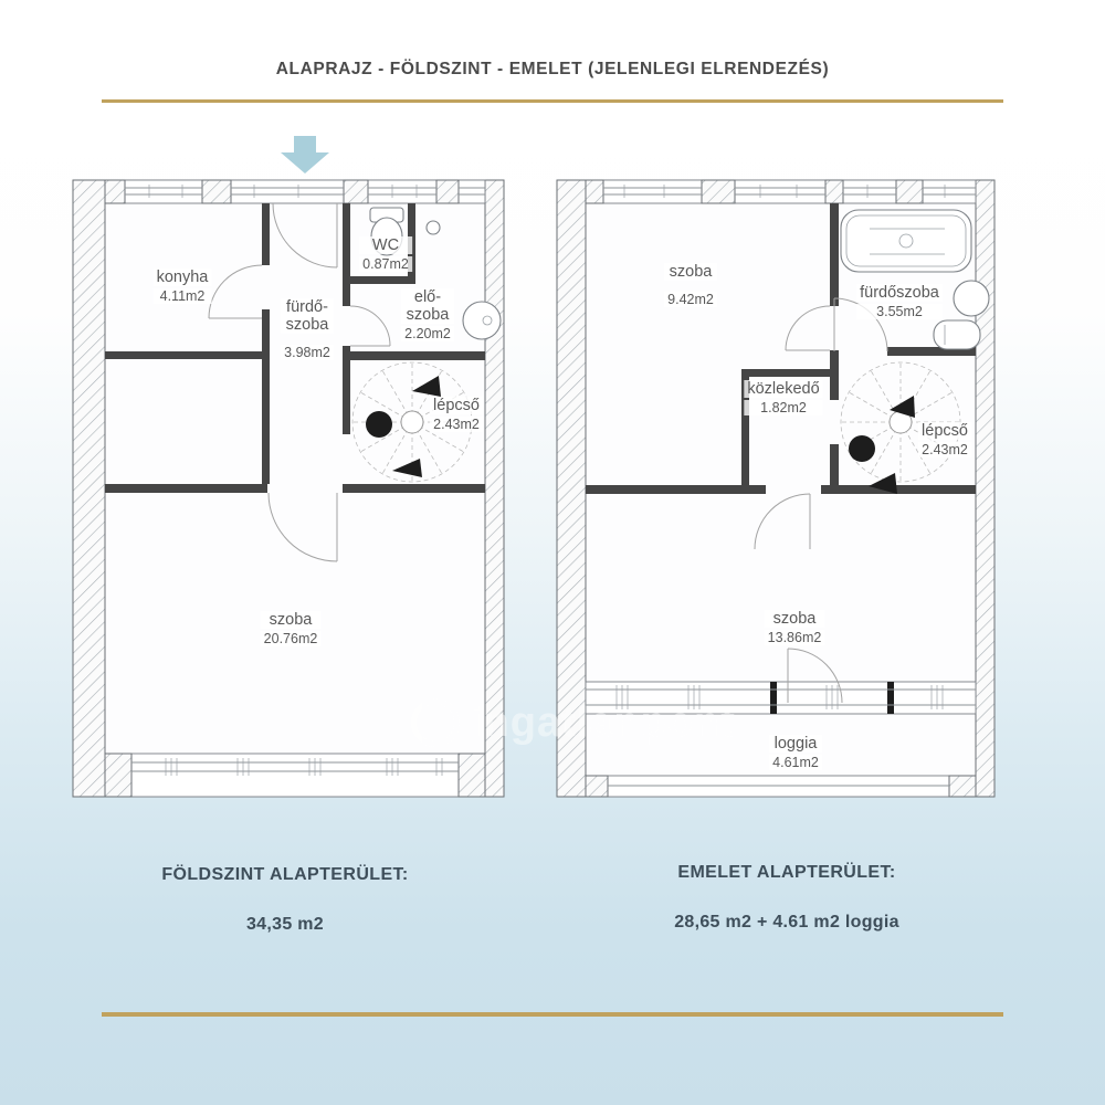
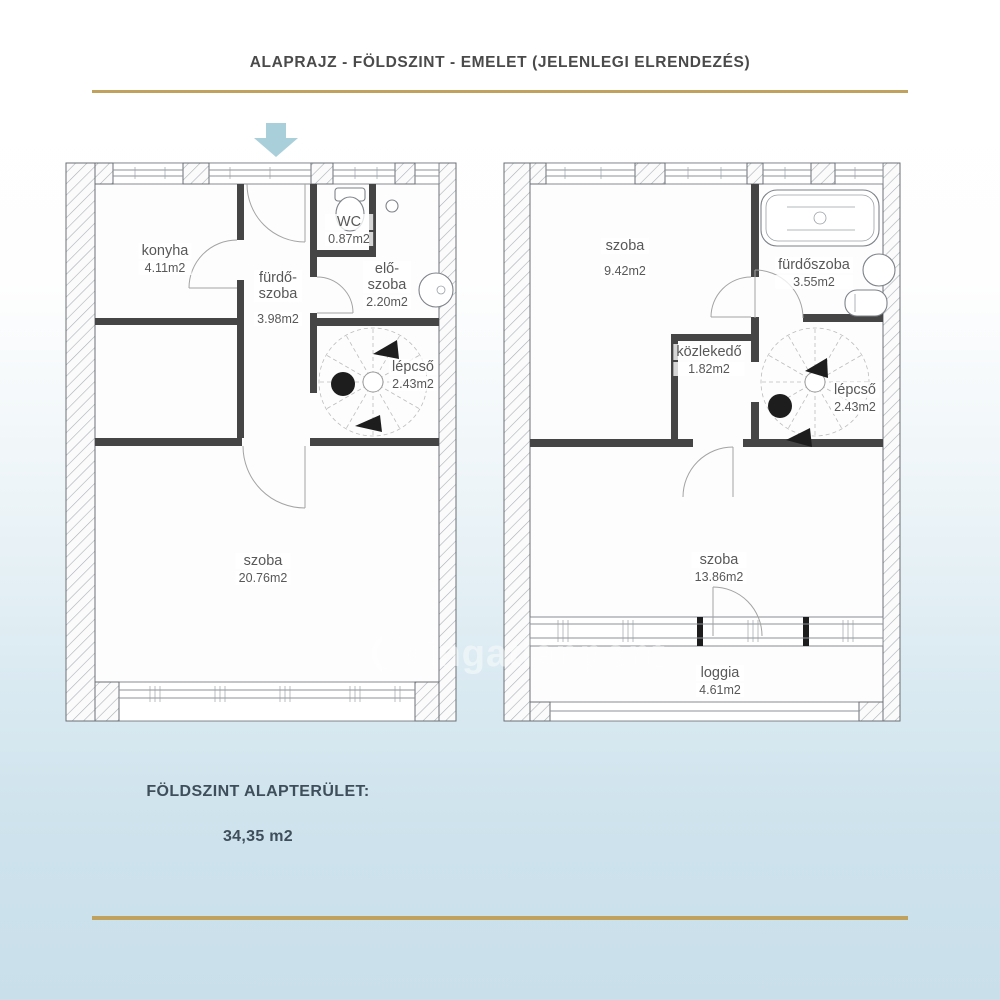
  ALAPRAJZ - FÖLDSZINT - EMELET (JELENLEGI ELRENDEZÉS)
  konyha
  4.11m2
  WC
  0.87m2
  fürdő-
  szoba
  3.98m2
  elő-
  szoba
  2.20m2
  lépcső
  2.43m2
  szoba
  20.76m2
  szoba
  9.42m2
  fürdőszoba
  3.55m2
  közlekedő
  1.82m2
  lépcső
  2.43m2
  szoba
  13.86m2
  loggia
  4.61m2
  ingatlanpont
  FÖLDSZINT ALAPTERÜLET:
  34,35 m2
- EMELET ALAPTERÜLET:
- 28,65 m2 + 4.61 m2 loggia
